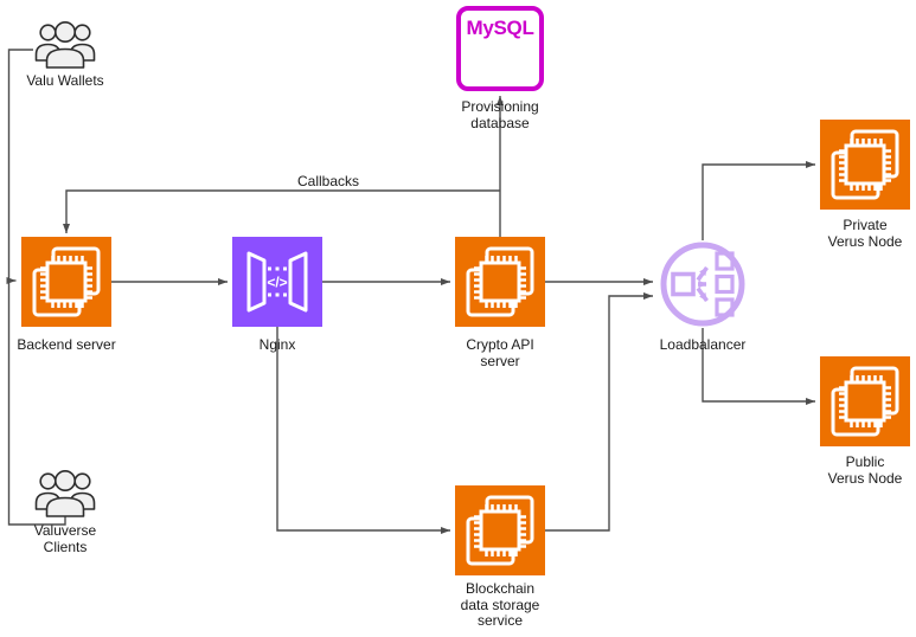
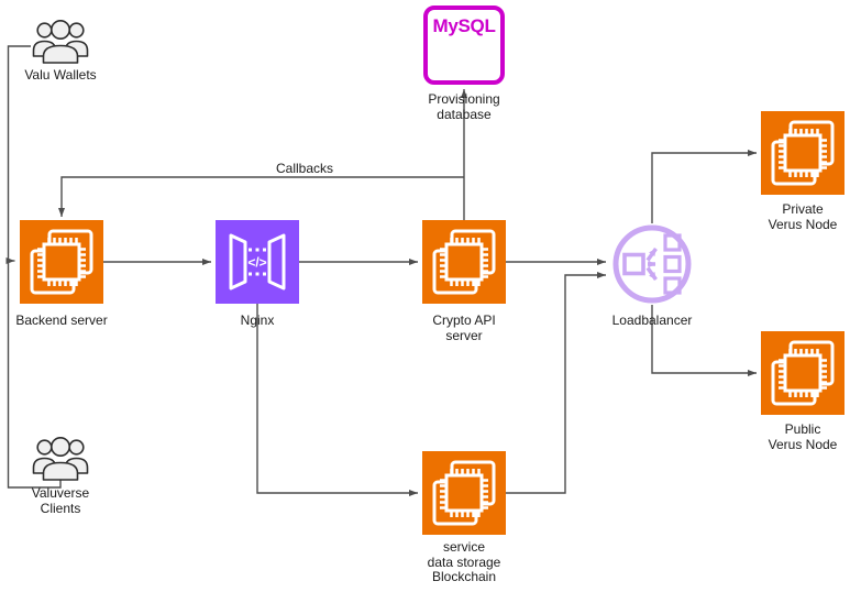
  Valu Wallets
  Valuverse
  Clients
  Backend server
  </>
  Nginx
  Crypto API
  server
  MySQL
  Provisioning
  database
  Loadbalancer
  Private
  Verus Node
  Public
  Verus Node
- Blockchain
+ service
  data storage
- service
+ Blockchain
  Callbacks
